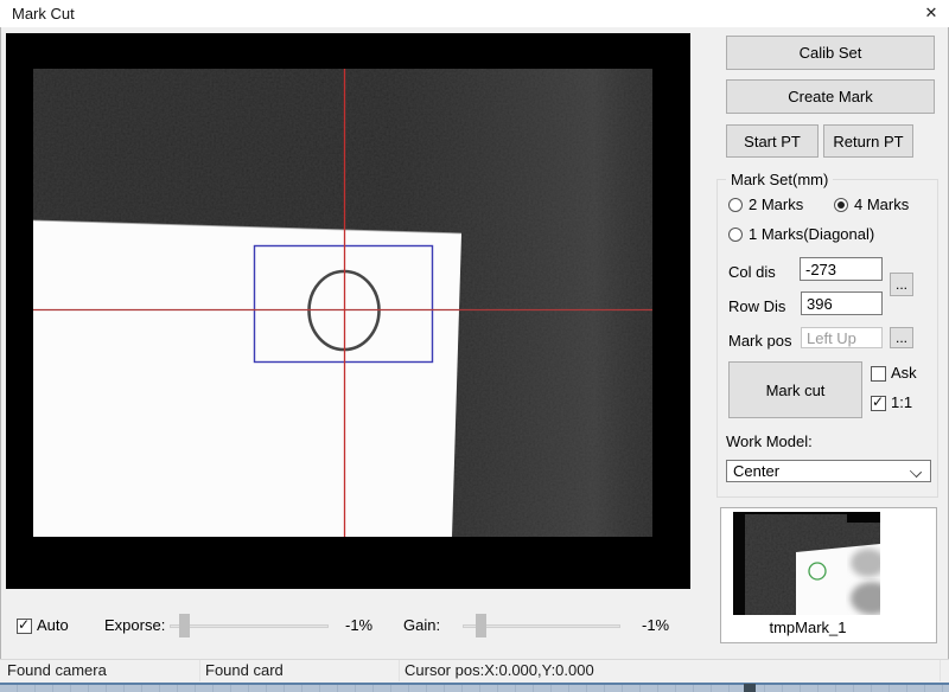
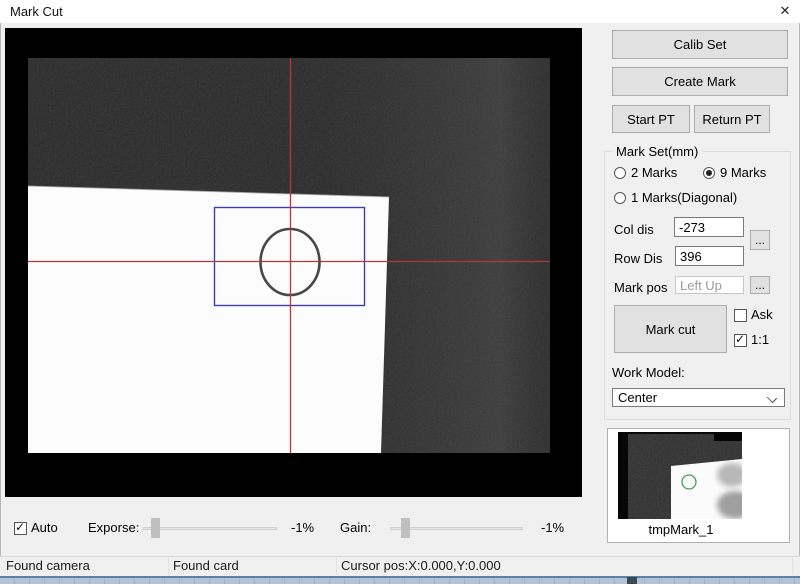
  Mark Cut
  ✕
  Calib Set
  Create Mark
  Start PT
  Return PT
  Mark Set(mm)
  2 Marks
- 4 Marks
+ 9 Marks
  1 Marks(Diagonal)
  Col dis
  -273
  Row Dis
  396
  Mark pos
  Left Up
  ...
  ...
  Mark cut
  Ask
  ✓
  1:1
  Work Model:
  Center
  tmpMark_1
  ✓
  Auto
  Exporse:
  -1%
  Gain:
  -1%
  Found camera
  Found card
  Cursor pos:X:0.000,Y:0.000
